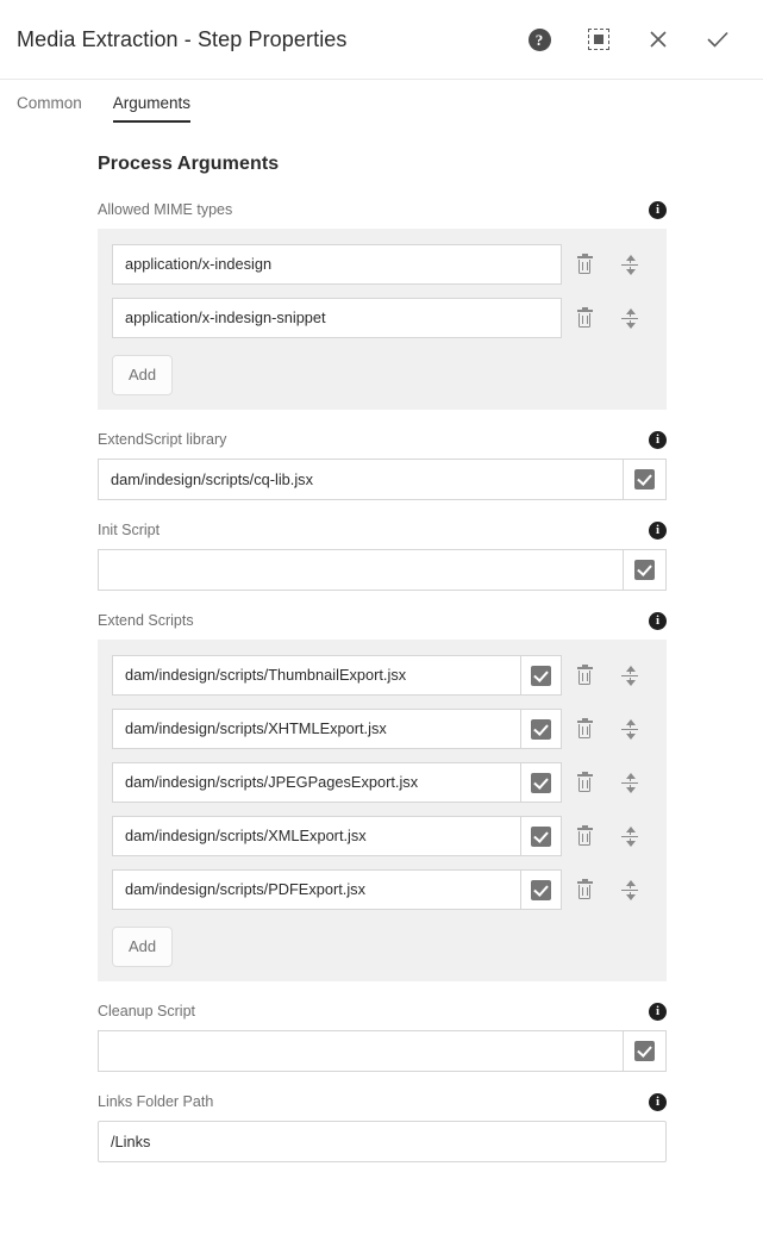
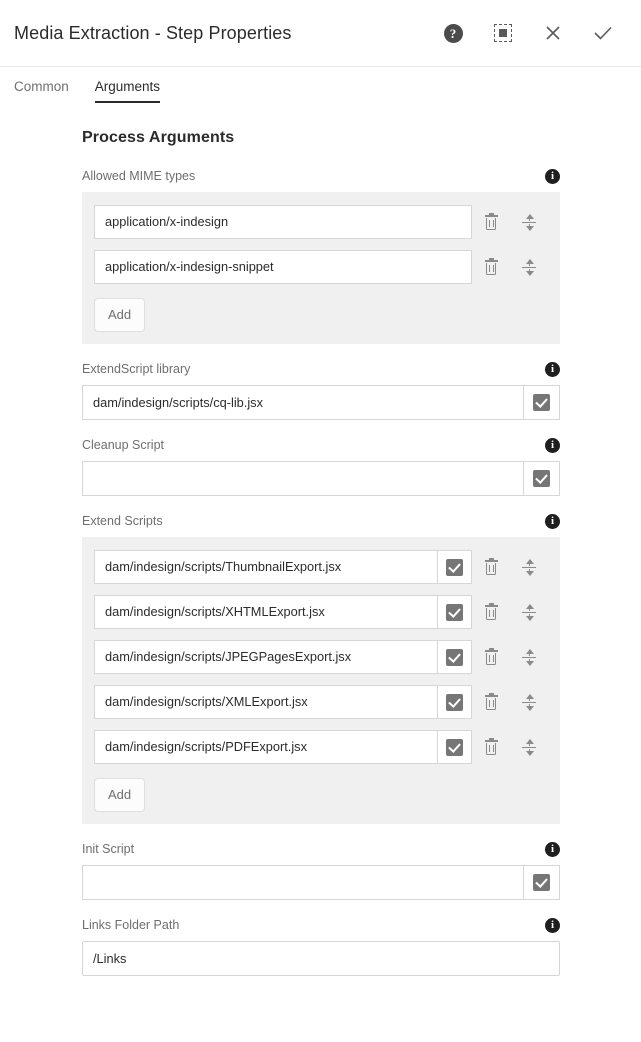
  Media Extraction - Step Properties
  ?
  Common
  Arguments
  Process Arguments
  Allowed MIME types
  i
  application/x-indesign
  application/x-indesign-snippet
  Add
  ExtendScript library
  i
  dam/indesign/scripts/cq-lib.jsx
- Init Script
+ Cleanup Script
  i
  Extend Scripts
  i
  dam/indesign/scripts/ThumbnailExport.jsx
  dam/indesign/scripts/XHTMLExport.jsx
  dam/indesign/scripts/JPEGPagesExport.jsx
  dam/indesign/scripts/XMLExport.jsx
  dam/indesign/scripts/PDFExport.jsx
  Add
- Cleanup Script
+ Init Script
  i
  Links Folder Path
  i
  /Links
